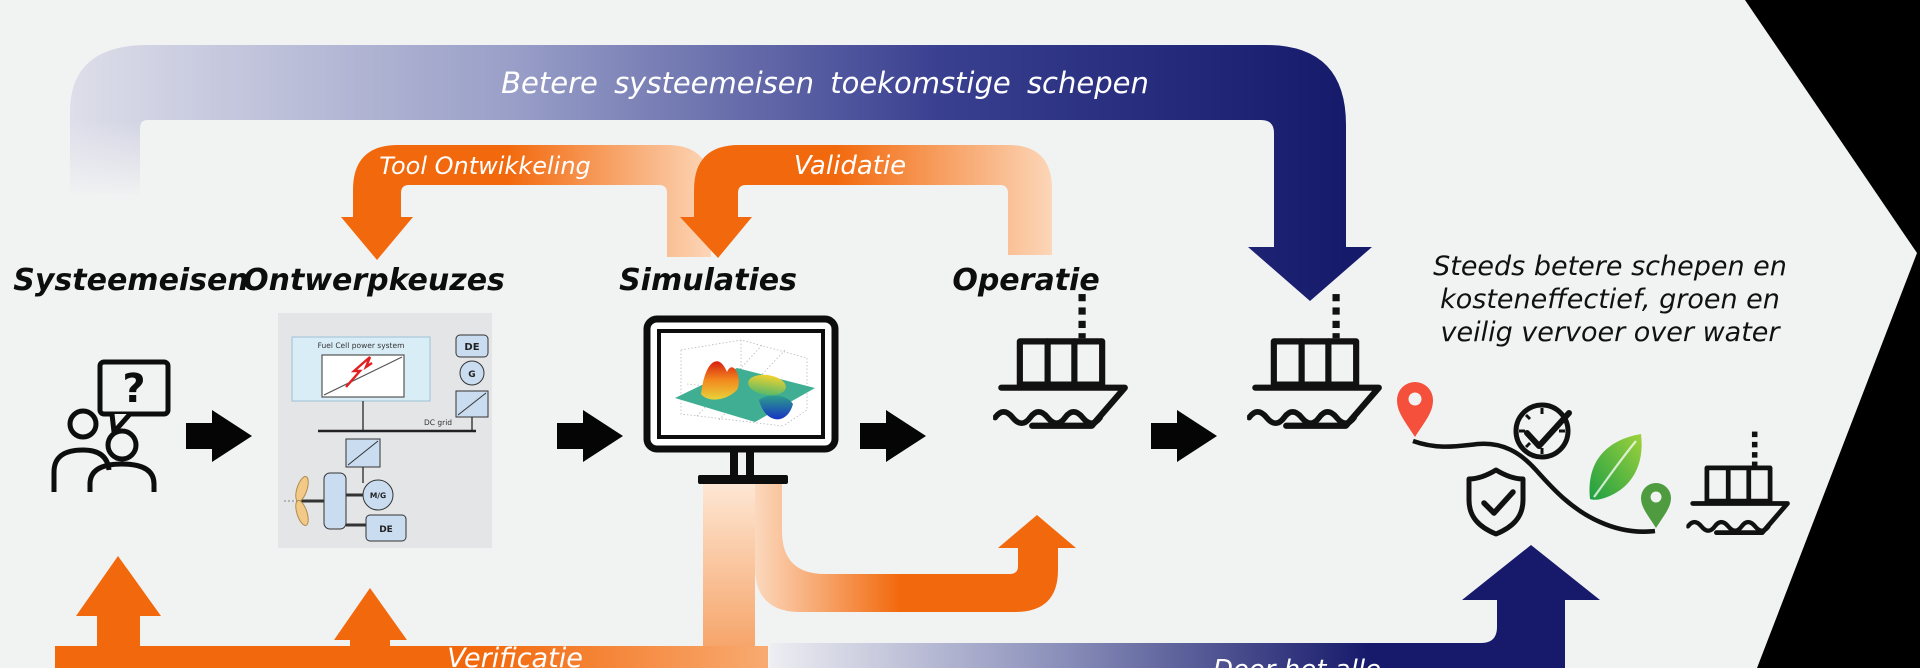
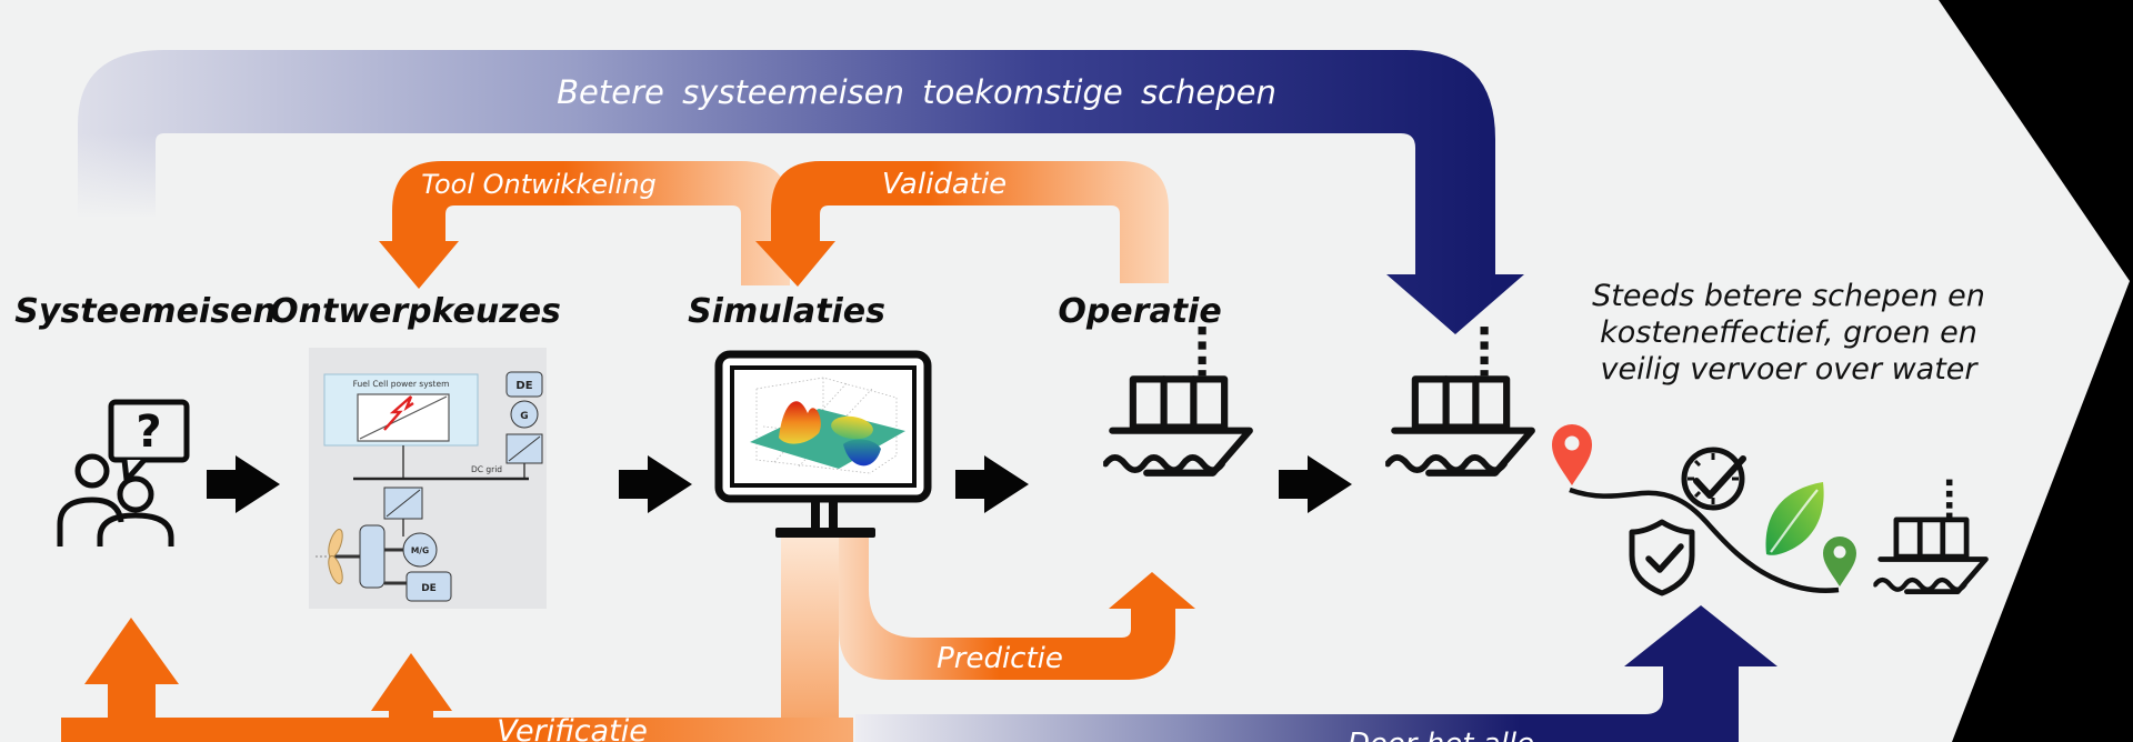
  ere systeemeisen toekomstige sche
  Tool Ontwikkeling
  Validatie
+ Predictie
  Verificatie
  ysteemeise
  Ontwerpkeuze
  Simulaties
  Operatie
  Steeds betere schepen en
  kosteneffectief, groen en
  veilig vervoer over water
  ?
  Fuel Cell power system
  DE
  G
  DC grid
  M/G
  DE
